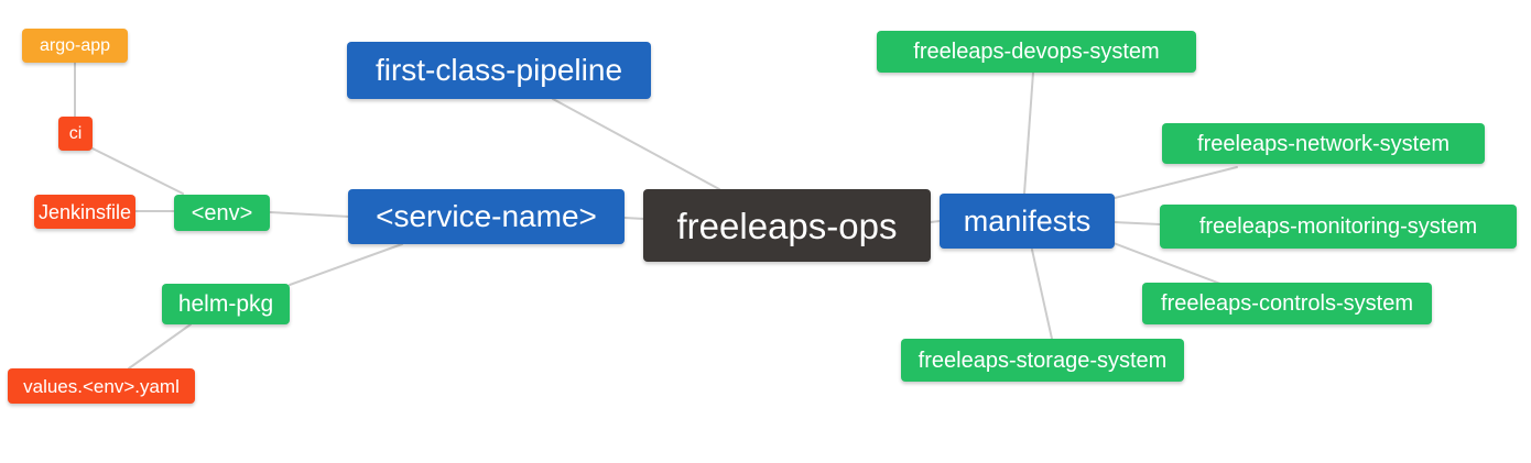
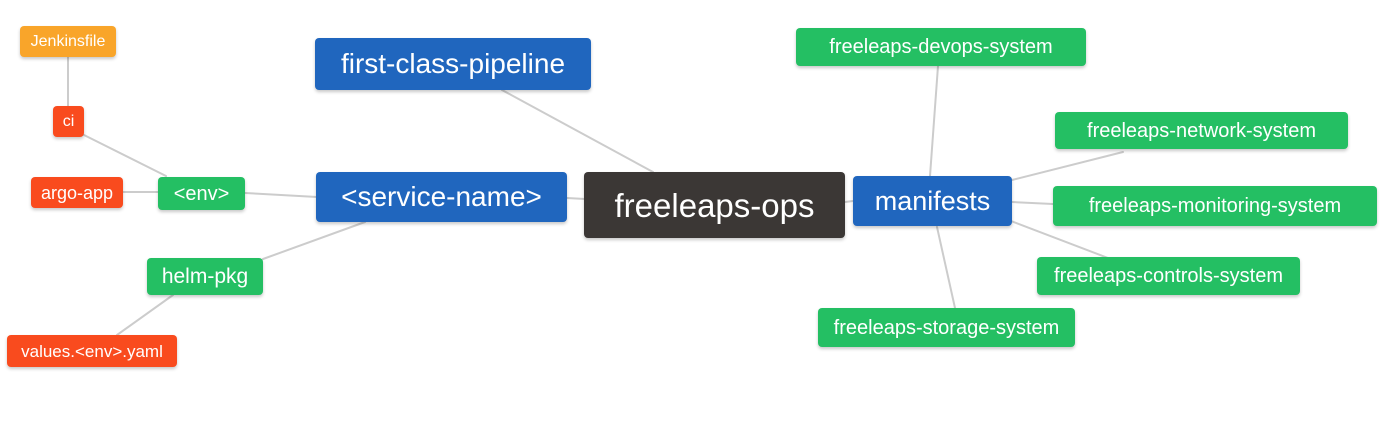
- argo-app
+ Jenkinsfile
  ci
- Jenkinsfile
+ argo-app
  <env>
  helm-pkg
  values.<env>.yaml
  first-class-pipeline
  <service-name>
  freeleaps-ops
  manifests
  freeleaps-devops-system
  freeleaps-network-system
  freeleaps-monitoring-system
  freeleaps-controls-system
  freeleaps-storage-system
